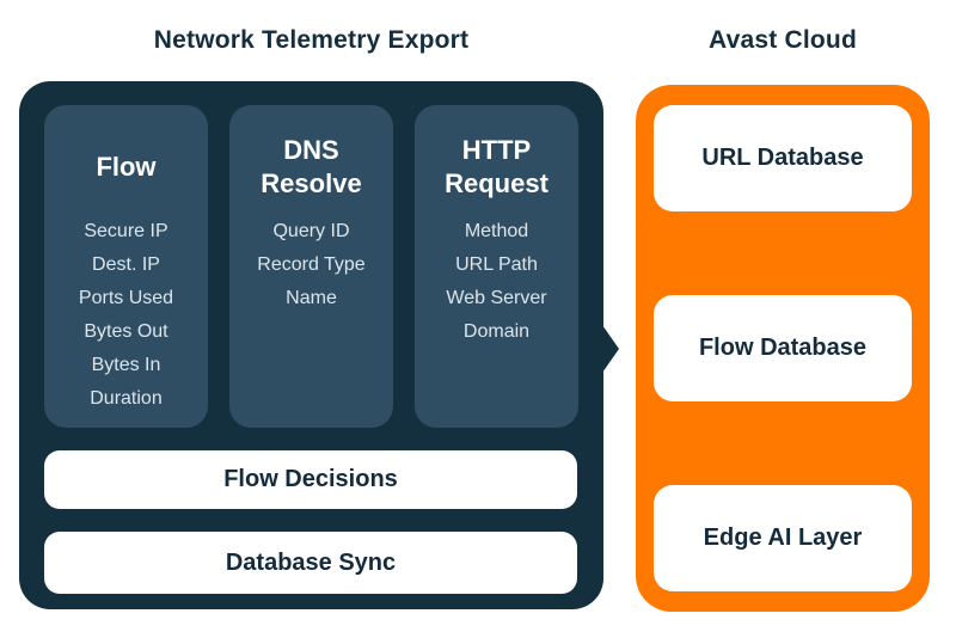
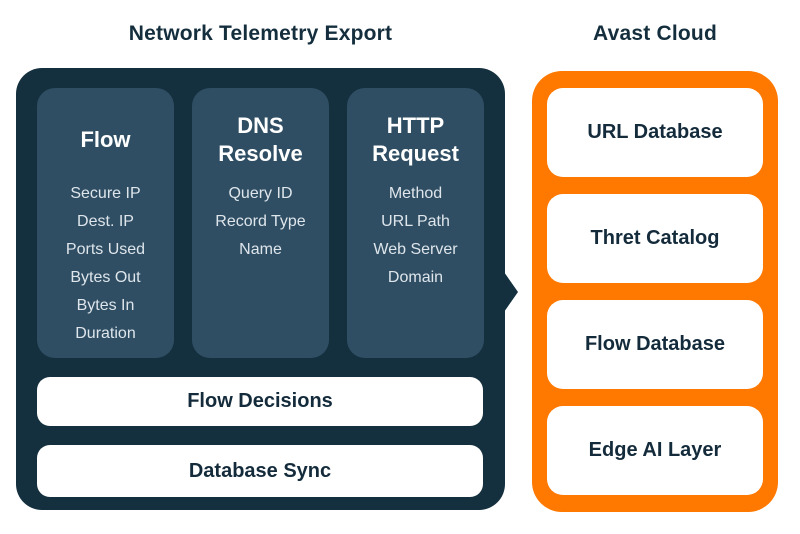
  Network Telemetry Export
  Avast Cloud
  Flow
  Secure IP
  Dest. IP
  Ports Used
  Bytes Out
  Bytes In
  Duration
  DNS Resolve
  Query ID
  Record Type
  Name
  HTTP Request
  Method
  URL Path
  Web Server Domain
  Flow Decisions
  Database Sync
  URL Database
+ Thret Catalog
  Flow Database
  Edge AI Layer
